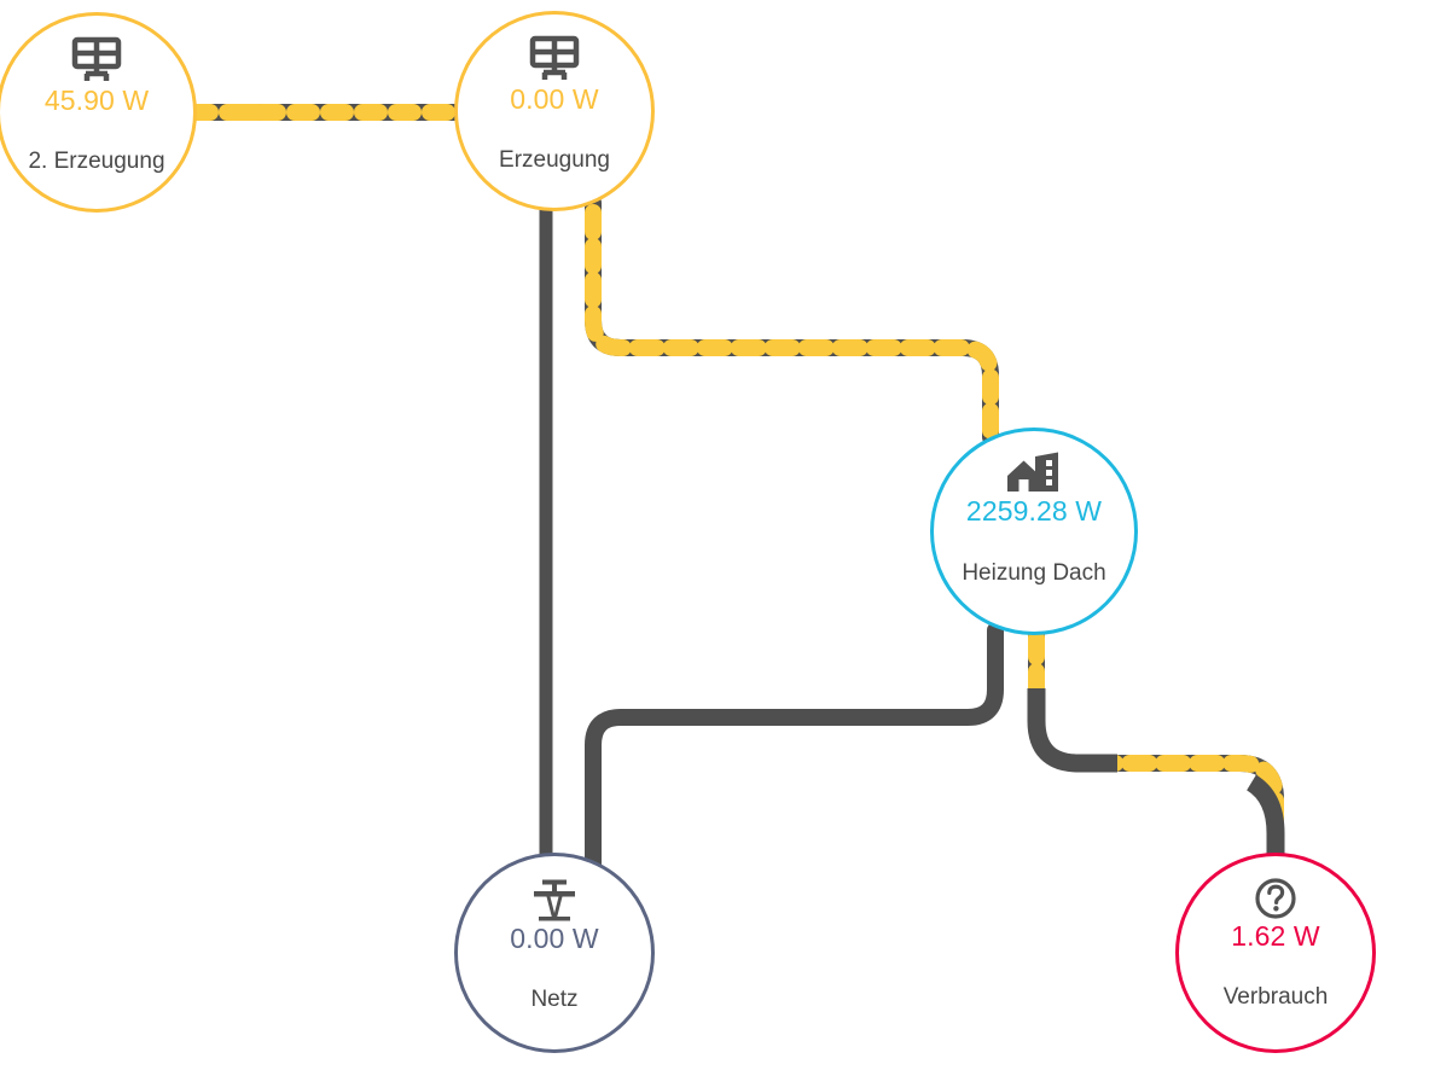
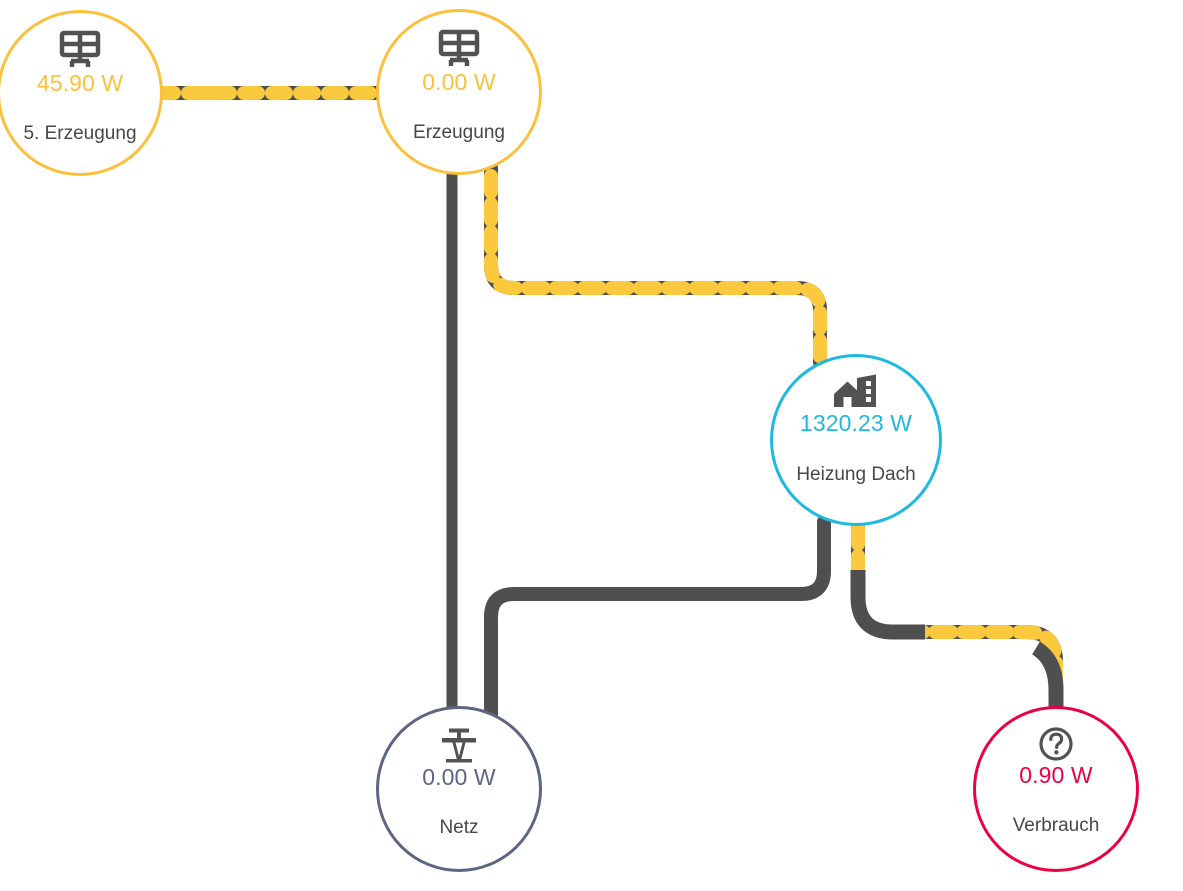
  45.90 W
- 2. Erzeugung
+ 5. Erzeugung
  0.00 W
  Erzeugung
- 2259.28 W
+ 1320.23 W
  Heizung Dach
  0.00 W
  Netz
- 1.62 W
+ 0.90 W
  Verbrauch
